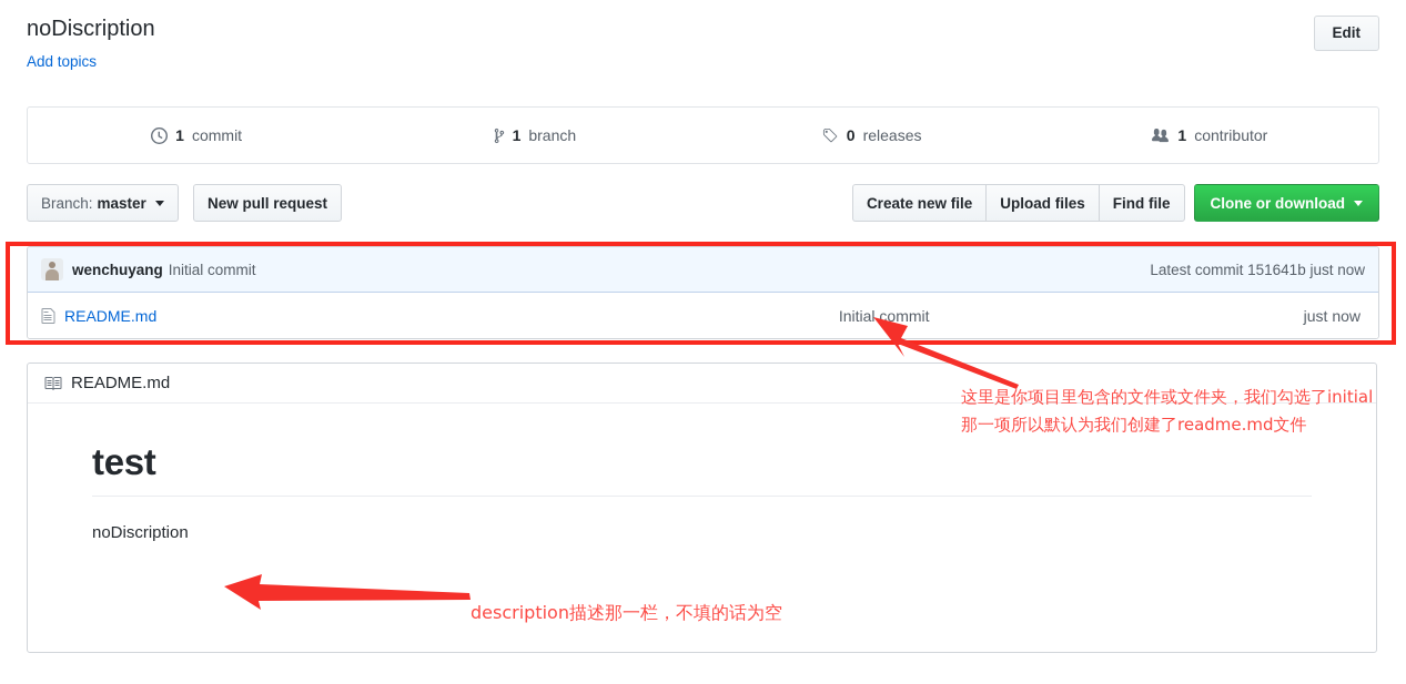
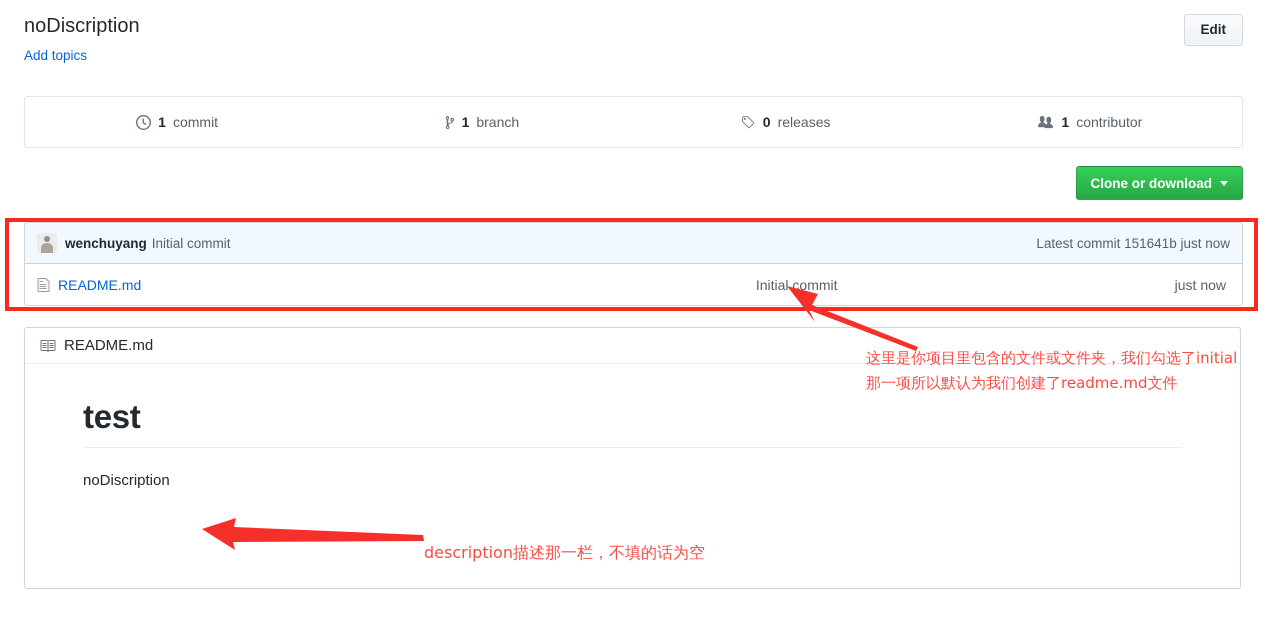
  noDiscription
  Add topics
  Edit
  1
  commit
  1
  branch
  0
  releases
  1
  contributor
- Branch:
- master
- New pull request
- Create new file
- Upload files
- Find file
  Clone or download
  wenchuyang
  Initial commit
  Latest commit 151641b just now
  README.md
  Initial commit
  just now
  README.md
  test
  noDiscription
  这里是你项目里包含的文件或文件夹，我们勾选了initial那一项所以默认为我们创建了readme.md文件
  description描述那一栏，不填的话为空
